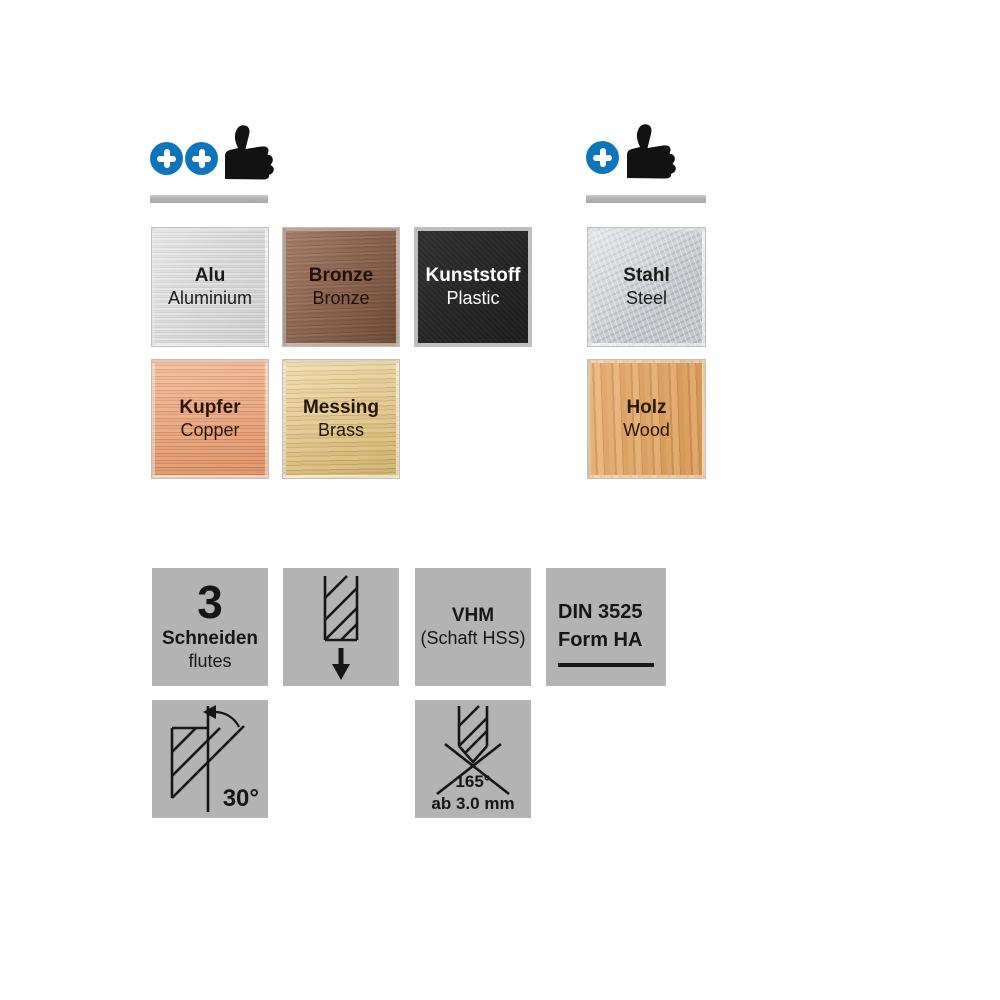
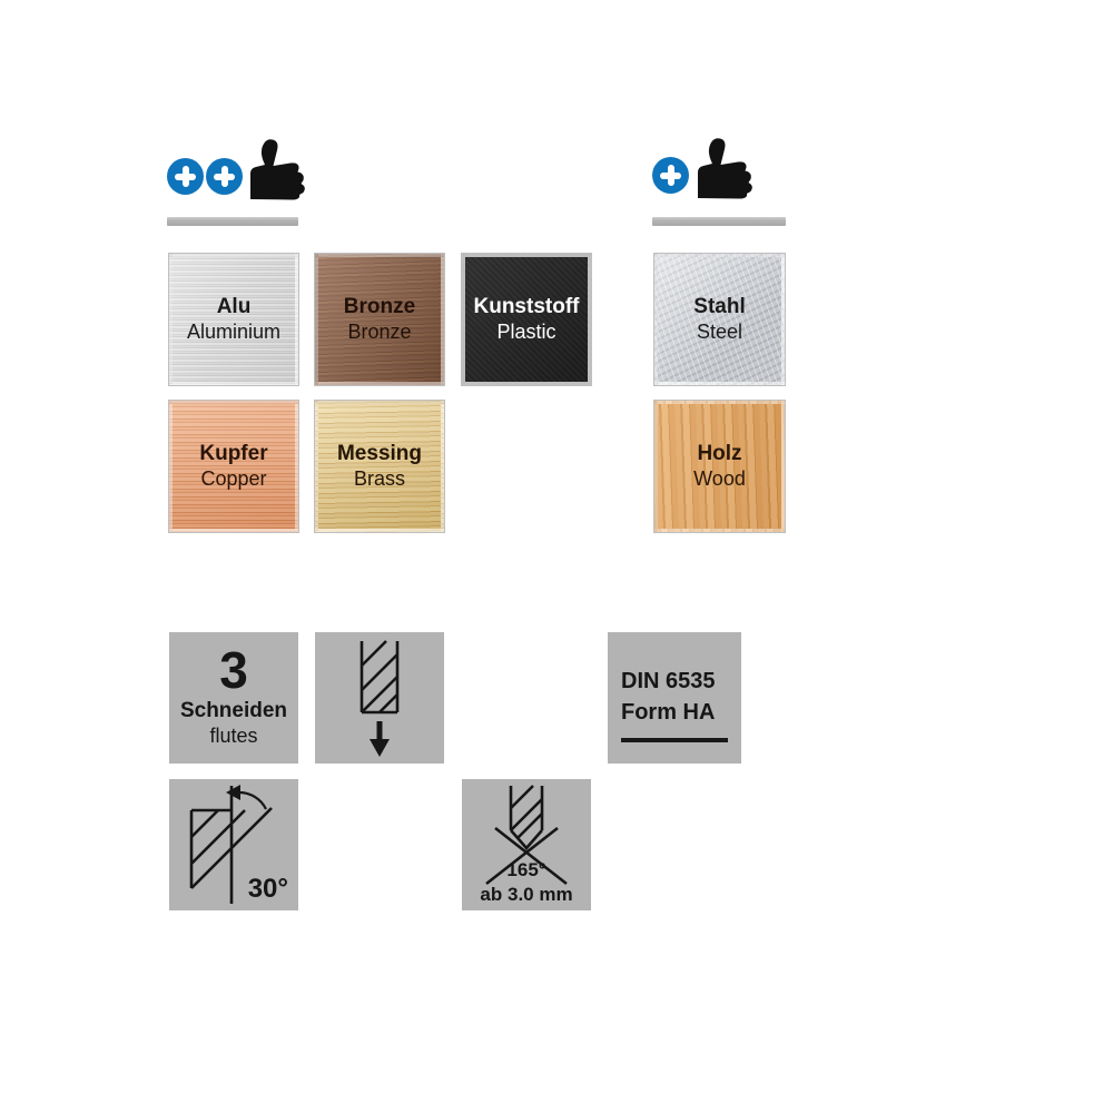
  Alu
  Aluminium
  Bronze
  Bronze
  Kunststoff
  Plastic
  Stahl
  Steel
  Kupfer
  Copper
  Messing
  Brass
  Holz
  Wood
  3
  Schneiden
  flutes
- VHM
- (Schaft HSS)
- DIN 3525
+ DIN 6535
  Form HA
  30°
  165°
  ab 3.0 mm
